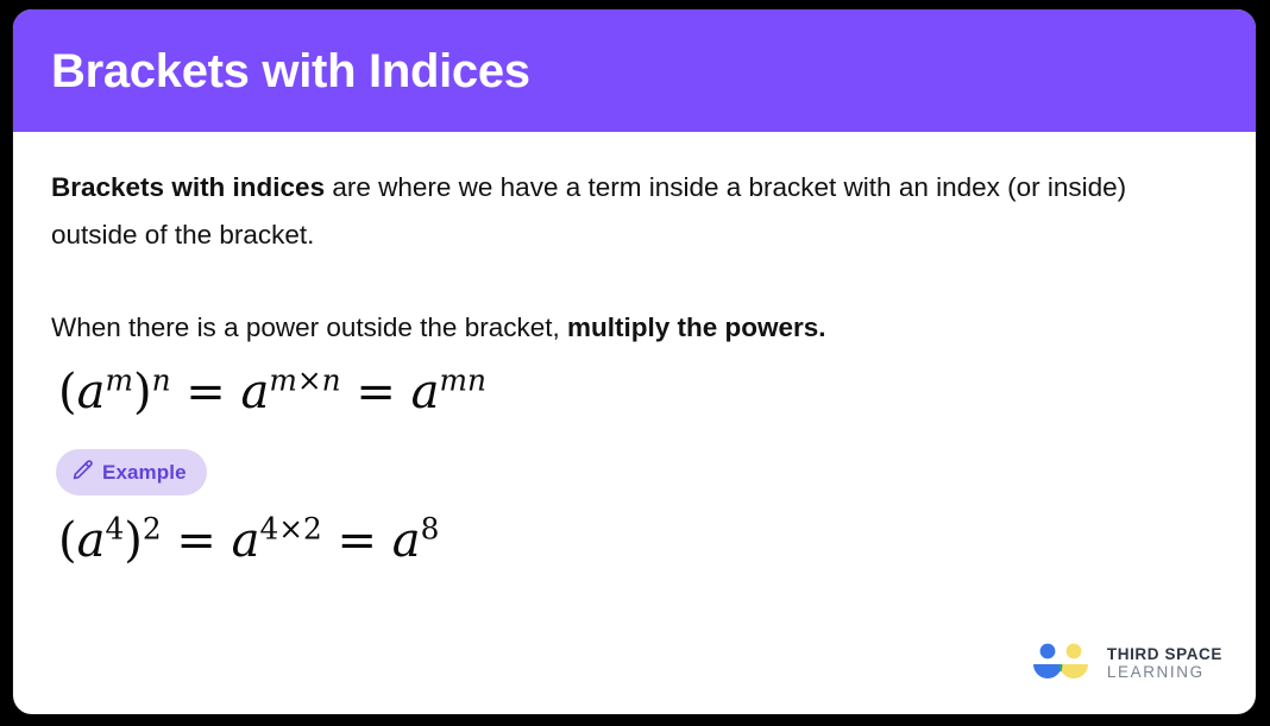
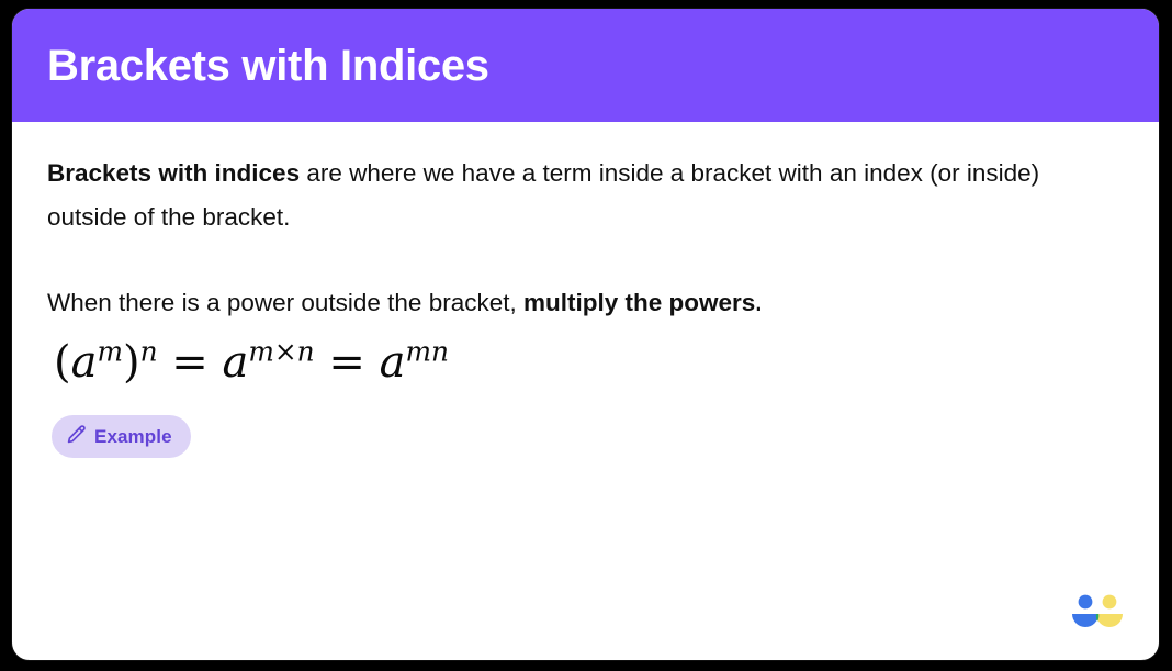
  Brackets with Indices
  Brackets with indices are where we have a term inside a bracket with an index (or inside) outside of the bracket.
  When there is a power outside the bracket, multiply the powers.
  (am)n = am×n = amn
  Example
- (a4)2 = a4×2 = a8
- THIRD SPACE
- LEARNING
